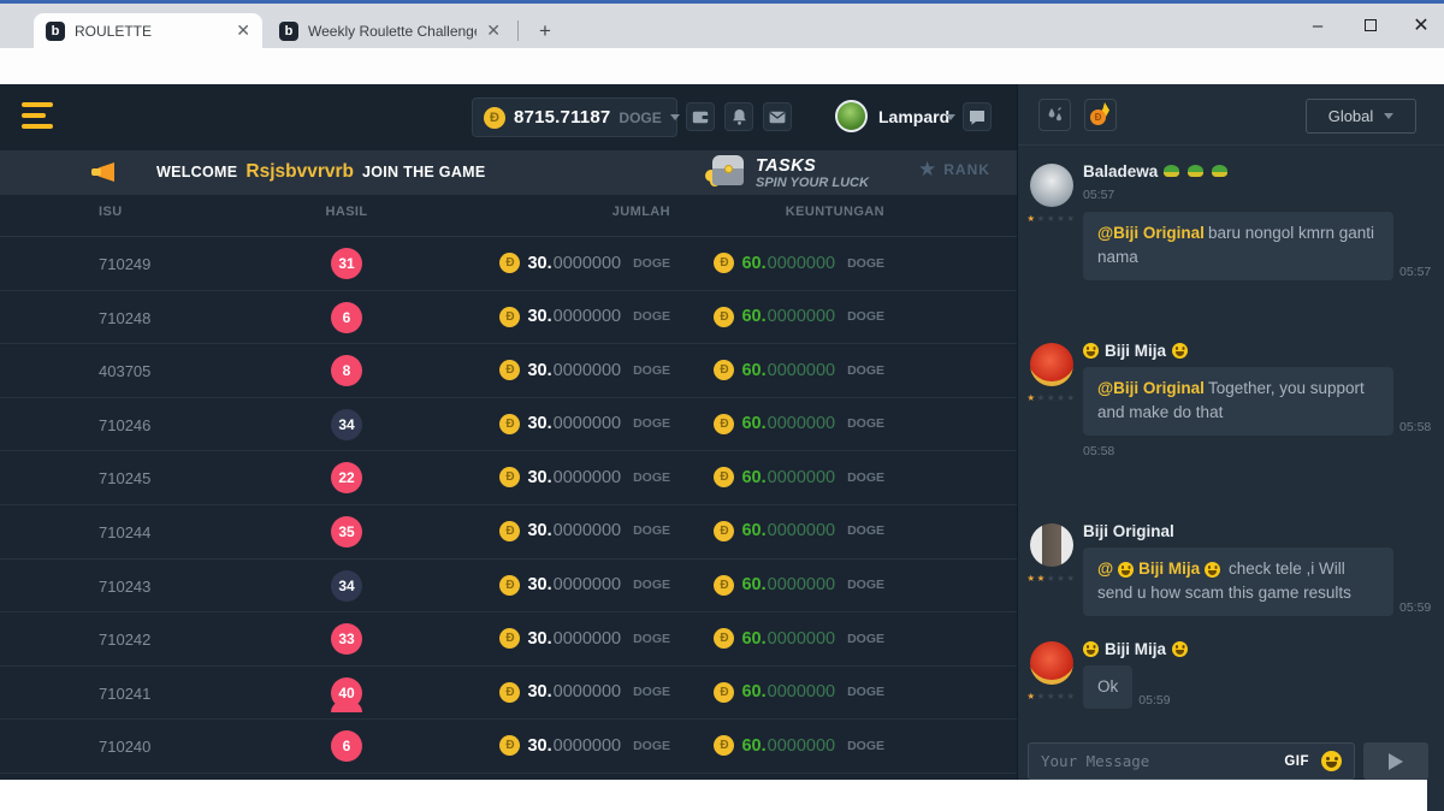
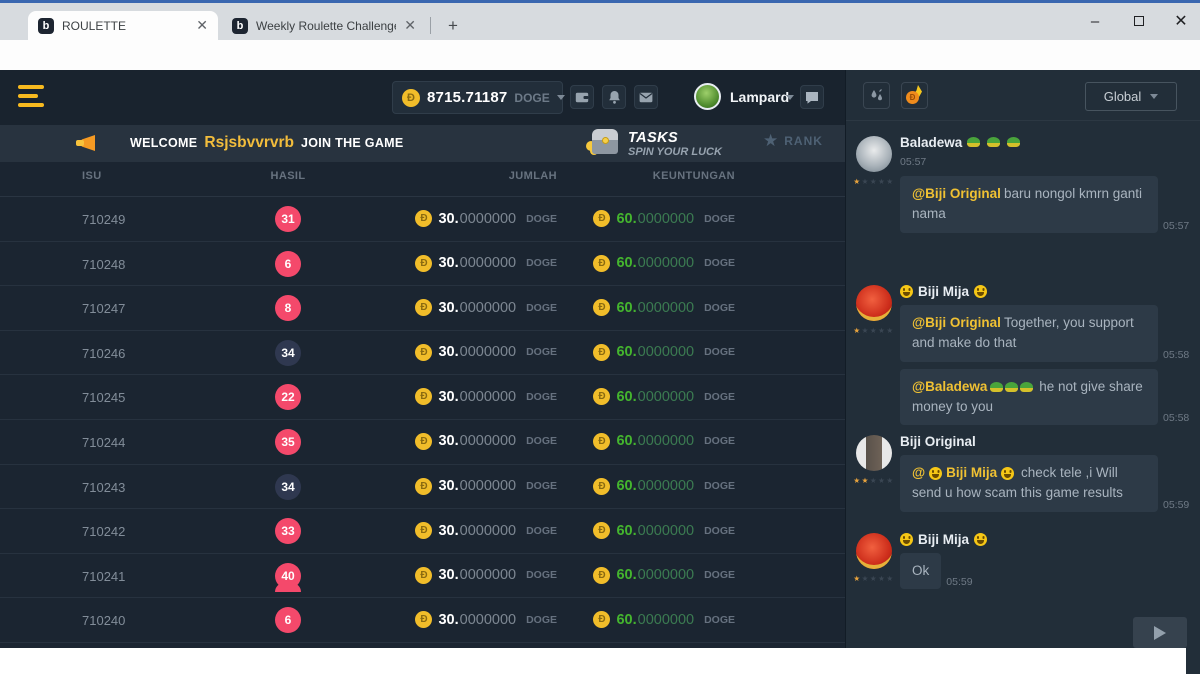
  b
  ROULETTE
  ✕
  b
  Weekly Roulette Challeng
  ✕
  +
  –
  ✕
  Đ
  8715.71187
  DOGE
  Lampard
  WELCOME
  Rsjsbvvrvrb
  JOIN THE GAME
  TASKS
  SPIN YOUR LUCK
  ★
  RANK
  ISU
  HASIL
  JUMLAH
  KEUNTUNGAN
  710249
  31
  Đ
  30.
  0000000
  DOGE
  Đ
  60.
  0000000
  DOGE
  710248
  6
  Đ
  30.
  0000000
  DOGE
  Đ
  60.
  0000000
  DOGE
- 403705
+ 710247
  8
  Đ
  30.
  0000000
  DOGE
  Đ
  60.
  0000000
  DOGE
  710246
  34
  Đ
  30.
  0000000
  DOGE
  Đ
  60.
  0000000
  DOGE
  710245
  22
  Đ
  30.
  0000000
  DOGE
  Đ
  60.
  0000000
  DOGE
  710244
  35
  Đ
  30.
  0000000
  DOGE
  Đ
  60.
  0000000
  DOGE
  710243
  34
  Đ
  30.
  0000000
  DOGE
  Đ
  60.
  0000000
  DOGE
  710242
  33
  Đ
  30.
  0000000
  DOGE
  Đ
  60.
  0000000
  DOGE
  710241
  40
  Đ
  30.
  0000000
  DOGE
  Đ
  60.
  0000000
  DOGE
  710240
  6
  Đ
  30.
  0000000
  DOGE
  Đ
  60.
  0000000
  DOGE
  Đ
  Global
  ★★★★★
  Baladewa
  05:57
  @Biji Original baru nongol kmrn ganti nama
  05:57
  ★★★★★
  Biji Mija
  @Biji Original Together, you support and make do that
  05:58
+ @Baladewa he not give share money to you
  05:58
  ★★★★★
  Biji Original
  @
  Biji Mija
  check tele ,i Will send u how scam this game results
  05:59
  ★★★★★
  Biji Mija
  Ok
  05:59
- Your Message
- GIF
